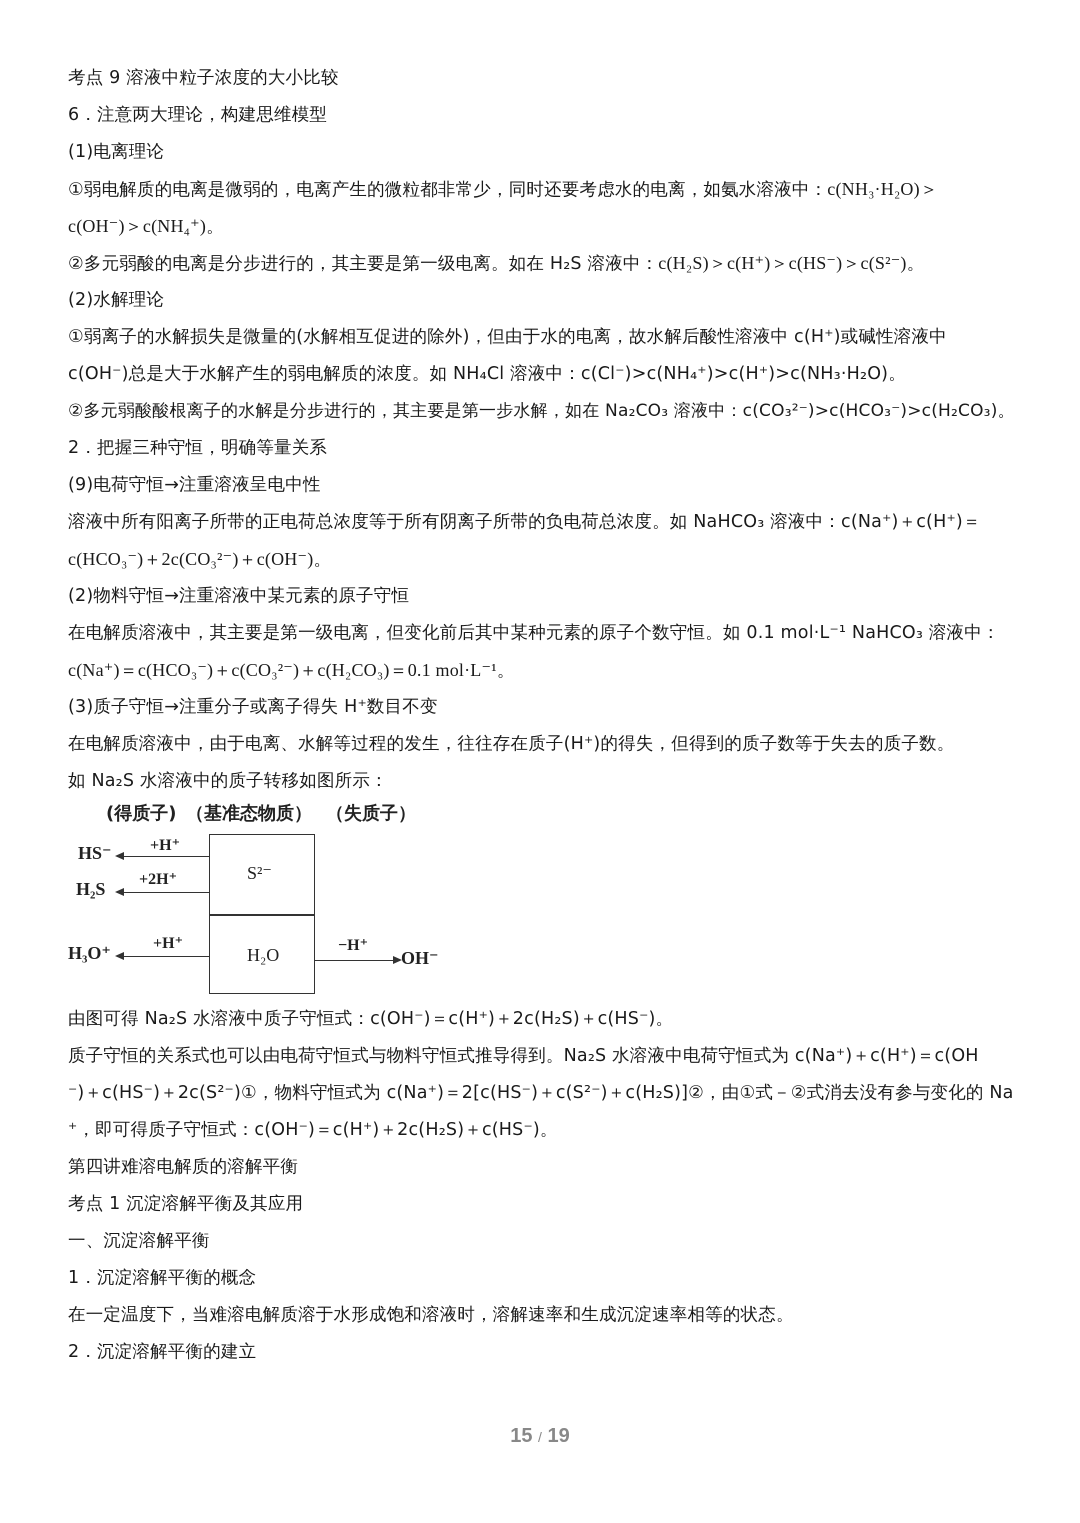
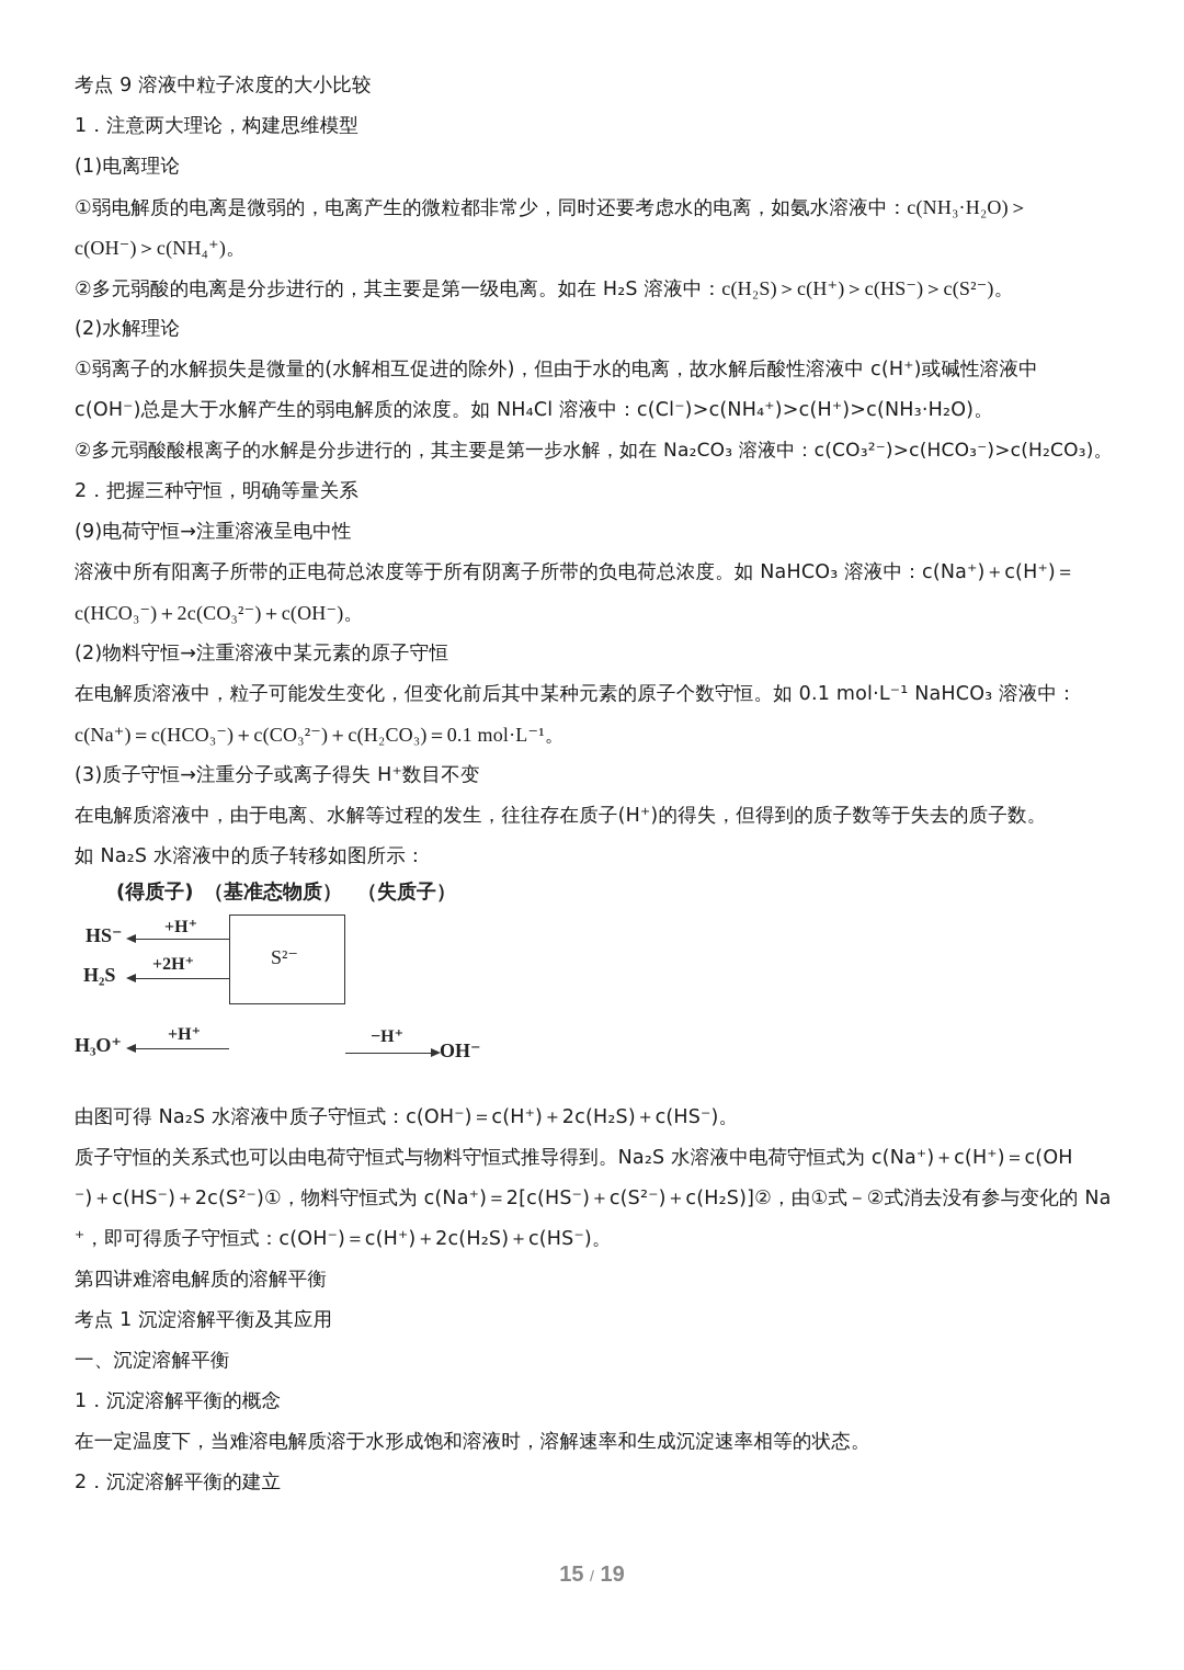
  考点 9 溶液中粒子浓度的大小比较
- 6．注意两大理论，构建思维模型
+ 1．注意两大理论，构建思维模型
  (1)电离理论
  ①弱电解质的电离是微弱的，电离产生的微粒都非常少，同时还要考虑水的电离，如氨水溶液中：c(NH₃·H₂O)＞
  c(OH⁻)＞c(NH₄⁺)。
  ②多元弱酸的电离是分步进行的，其主要是第一级电离。如在 H₂S 溶液中：c(H₂S)＞c(H⁺)＞c(HS⁻)＞c(S²⁻)。
  (2)水解理论
  ①弱离子的水解损失是微量的(水解相互促进的除外)，但由于水的电离，故水解后酸性溶液中 c(H⁺)或碱性溶液中
  c(OH⁻)总是大于水解产生的弱电解质的浓度。如 NH₄Cl 溶液中：c(Cl⁻)>c(NH₄⁺)>c(H⁺)>c(NH₃·H₂O)。
  ②多元弱酸酸根离子的水解是分步进行的，其主要是第一步水解，如在 Na₂CO₃ 溶液中：c(CO₃²⁻)>c(HCO₃⁻)>c(H₂CO₃)。
  2．把握三种守恒，明确等量关系
  (9)电荷守恒→注重溶液呈电中性
  溶液中所有阳离子所带的正电荷总浓度等于所有阴离子所带的负电荷总浓度。如 NaHCO₃ 溶液中：c(Na⁺)＋c(H⁺)＝
  c(HCO₃⁻)＋2c(CO₃²⁻)＋c(OH⁻)。
  (2)物料守恒→注重溶液中某元素的原子守恒
- 在电解质溶液中，其主要是第一级电离，但变化前后其中某种元素的原子个数守恒。如 0.1 mol·L⁻¹ NaHCO₃ 溶液中：
+ 在电解质溶液中，粒子可能发生变化，但变化前后其中某种元素的原子个数守恒。如 0.1 mol·L⁻¹ NaHCO₃ 溶液中：
  c(Na⁺)＝c(HCO₃⁻)＋c(CO₃²⁻)＋c(H₂CO₃)＝0.1 mol·L⁻¹。
  (3)质子守恒→注重分子或离子得失 H⁺数目不变
  在电解质溶液中，由于电离、水解等过程的发生，往往存在质子(H⁺)的得失，但得到的质子数等于失去的质子数。
  如 Na₂S 水溶液中的质子转移如图所示：
  (得质子)
  （基准态物质）
  （失质子）
  S²⁻
- H₂O
  HS⁻
  +H⁺
  H₂S
  +2H⁺
  H₃O⁺
  +H⁺
  −H⁺
  OH⁻
  由图可得 Na₂S 水溶液中质子守恒式：c(OH⁻)＝c(H⁺)＋2c(H₂S)＋c(HS⁻)。
  质子守恒的关系式也可以由电荷守恒式与物料守恒式推导得到。Na₂S 水溶液中电荷守恒式为 c(Na⁺)＋c(H⁺)＝c(OH
  ⁻)＋c(HS⁻)＋2c(S²⁻)①，物料守恒式为 c(Na⁺)＝2[c(HS⁻)＋c(S²⁻)＋c(H₂S)]②，由①式－②式消去没有参与变化的 Na
  ⁺，即可得质子守恒式：c(OH⁻)＝c(H⁺)＋2c(H₂S)＋c(HS⁻)。
  第四讲难溶电解质的溶解平衡
  考点 1 沉淀溶解平衡及其应用
  一、沉淀溶解平衡
  1．沉淀溶解平衡的概念
  在一定温度下，当难溶电解质溶于水形成饱和溶液时，溶解速率和生成沉淀速率相等的状态。
  2．沉淀溶解平衡的建立
  15 / 19
